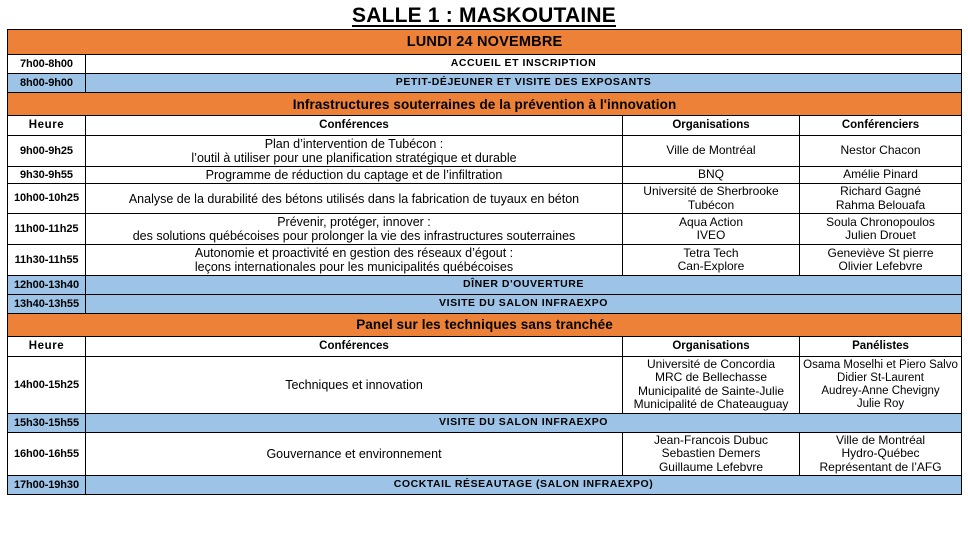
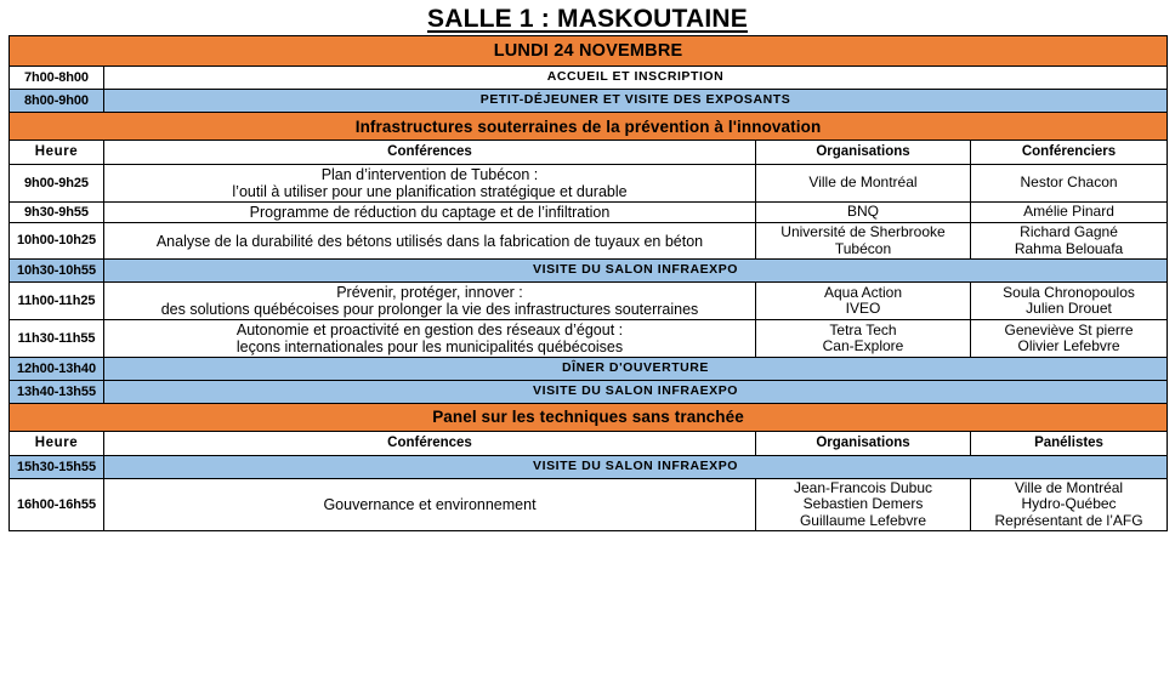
  SALLE 1 : MASKOUTAINE
  LUNDI 24 NOVEMBRE
  7h00-8h00	ACCUEIL ET INSCRIPTION
  8h00-9h00	PETIT-DÉJEUNER ET VISITE DES EXPOSANTS
  Infrastructures souterraines de la prévention à l'innovation
  Heure	Conférences	Organisations	Conférenciers
  9h00-9h25	Plan d’intervention de Tubécon :l’outil à utiliser pour une planification stratégique et durable	Ville de Montréal	Nestor Chacon
  9h30-9h55	Programme de réduction du captage et de l’infiltration	BNQ	Amélie Pinard
  10h00-10h25	Analyse de la durabilité des bétons utilisés dans la fabrication de tuyaux en béton	Université de SherbrookeTubécon	Richard GagnéRahma Belouafa
+ 10h30-10h55	VISITE DU SALON INFRAEXPO
  11h00-11h25	Prévenir, protéger, innover :des solutions québécoises pour prolonger la vie des infrastructures souterraines	Aqua ActionIVEO	Soula ChronopoulosJulien Drouet
  11h30-11h55	Autonomie et proactivité en gestion des réseaux d’égout :leçons internationales pour les municipalités québécoises	Tetra TechCan-Explore	Geneviève St pierreOlivier Lefebvre
  12h00-13h40	DÎNER D'OUVERTURE
  13h40-13h55	VISITE DU SALON INFRAEXPO
  Panel sur les techniques sans tranchée
  Heure	Conférences	Organisations	Panélistes
- 14h00-15h25	Techniques et innovation	Université de ConcordiaMRC de BellechasseMunicipalité de Sainte-JulieMunicipalité de Chateauguay	Osama Moselhi et Piero SalvoDidier St-LaurentAudrey-Anne ChevignyJulie Roy
  15h30-15h55	VISITE DU SALON INFRAEXPO
  16h00-16h55	Gouvernance et environnement	Jean-Francois DubucSebastien DemersGuillaume Lefebvre	Ville de MontréalHydro-QuébecReprésentant de l’AFG
- 17h00-19h30	COCKTAIL RÉSEAUTAGE (SALON INFRAEXPO)
